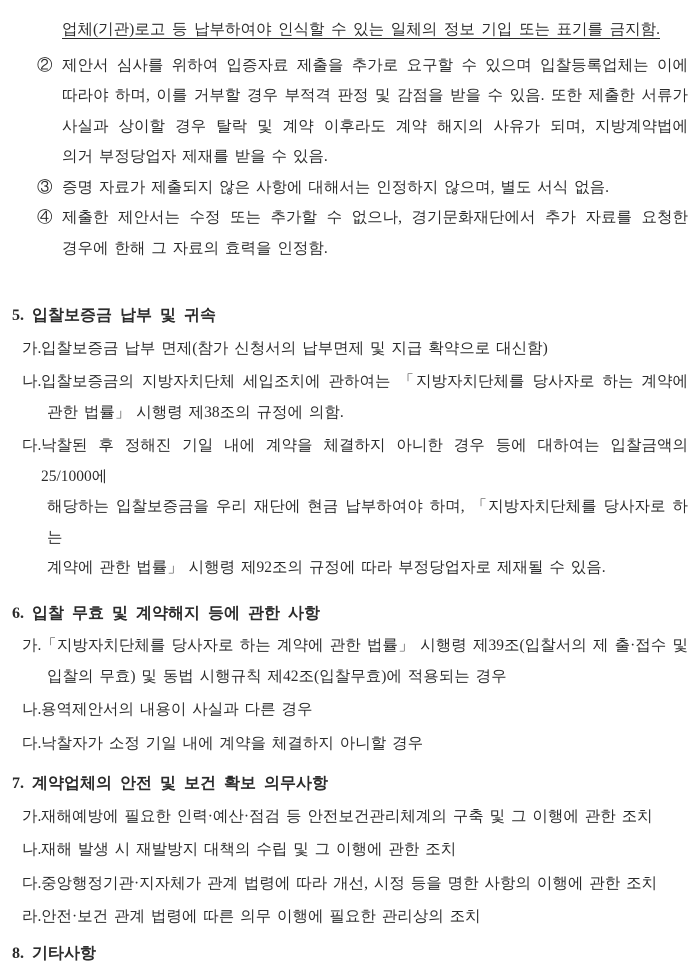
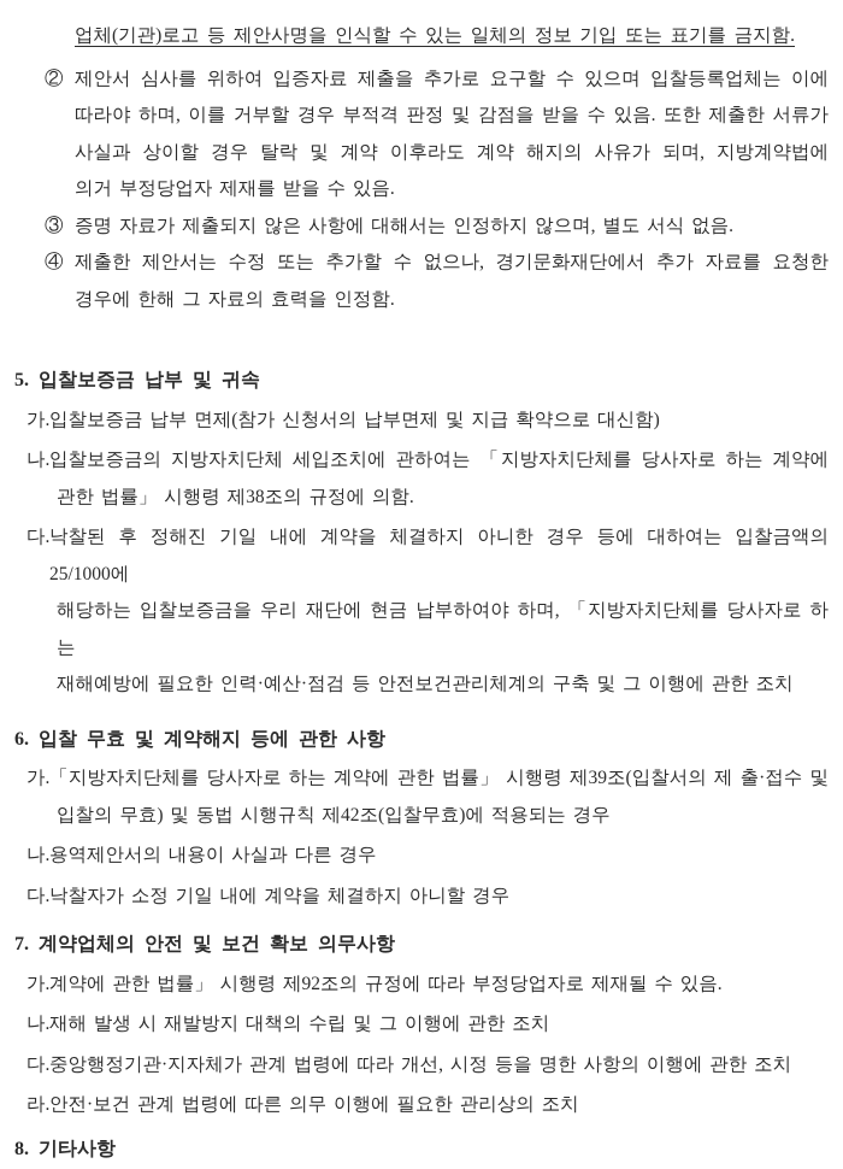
- 업체(기관)로고 등 납부하여야 인식할 수 있는 일체의 정보 기입 또는 표기를 금지함.
+ 업체(기관)로고 등 제안사명을 인식할 수 있는 일체의 정보 기입 또는 표기를 금지함.
  ②
  제안서 심사를 위하여 입증자료 제출을 추가로 요구할 수 있으며 입찰등록업체는 이에
  따라야 하며, 이를 거부할 경우 부적격 판정 및 감점을 받을 수 있음. 또한 제출한 서류가
  사실과 상이할 경우 탈락 및 계약 이후라도 계약 해지의 사유가 되며, 지방계약법에
  의거 부정당업자 제재를 받을 수 있음.
  ③
  증명 자료가 제출되지 않은 사항에 대해서는 인정하지 않으며, 별도 서식 없음.
  ④
  제출한 제안서는 수정 또는 추가할 수 없으나, 경기문화재단에서 추가 자료를 요청한
  경우에 한해 그 자료의 효력을 인정함.
  5. 입찰보증금 납부 및 귀속
  가.
  입찰보증금 납부 면제(참가 신청서의 납부면제 및 지급 확약으로 대신함)
  나.
  입찰보증금의 지방자치단체 세입조치에 관하여는 「지방자치단체를 당사자로 하는 계약에
  관한 법률」 시행령 제38조의 규정에 의함.
  다.
  낙찰된 후 정해진 기일 내에 계약을 체결하지 아니한 경우 등에 대하여는 입찰금액의 25/1000에
  해당하는 입찰보증금을 우리 재단에 현금 납부하여야 하며, 「지방자치단체를 당사자로 하는
- 계약에 관한 법률」 시행령 제92조의 규정에 따라 부정당업자로 제재될 수 있음.
+ 재해예방에 필요한 인력·예산·점검 등 안전보건관리체계의 구축 및 그 이행에 관한 조치
  6. 입찰 무효 및 계약해지 등에 관한 사항
  가.
  「지방자치단체를 당사자로 하는 계약에 관한 법률」 시행령 제39조(입찰서의 제 출·접수 및
  입찰의 무효) 및 동법 시행규칙 제42조(입찰무효)에 적용되는 경우
  나.
  용역제안서의 내용이 사실과 다른 경우
  다.
  낙찰자가 소정 기일 내에 계약을 체결하지 아니할 경우
  7. 계약업체의 안전 및 보건 확보 의무사항
  가.
- 재해예방에 필요한 인력·예산·점검 등 안전보건관리체계의 구축 및 그 이행에 관한 조치
+ 계약에 관한 법률」 시행령 제92조의 규정에 따라 부정당업자로 제재될 수 있음.
  나.
  재해 발생 시 재발방지 대책의 수립 및 그 이행에 관한 조치
  다.
  중앙행정기관·지자체가 관계 법령에 따라 개선, 시정 등을 명한 사항의 이행에 관한 조치
  라.
  안전·보건 관계 법령에 따른 의무 이행에 필요한 관리상의 조치
  8. 기타사항
